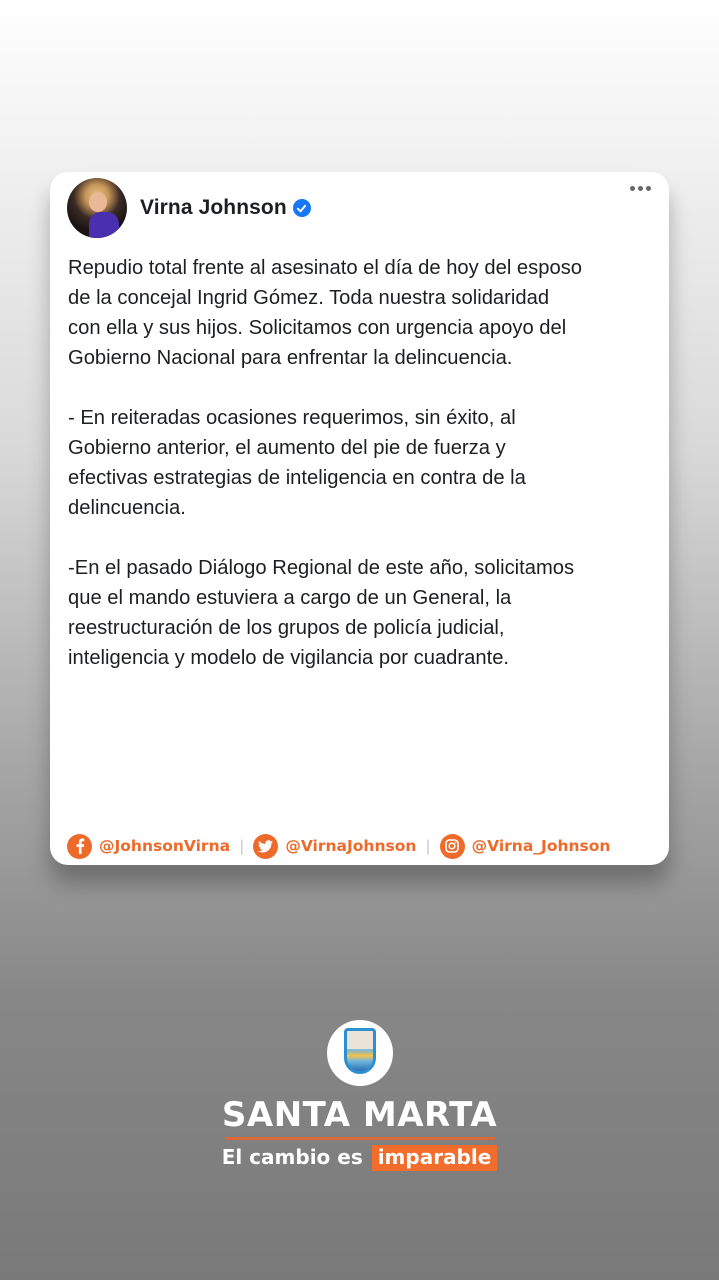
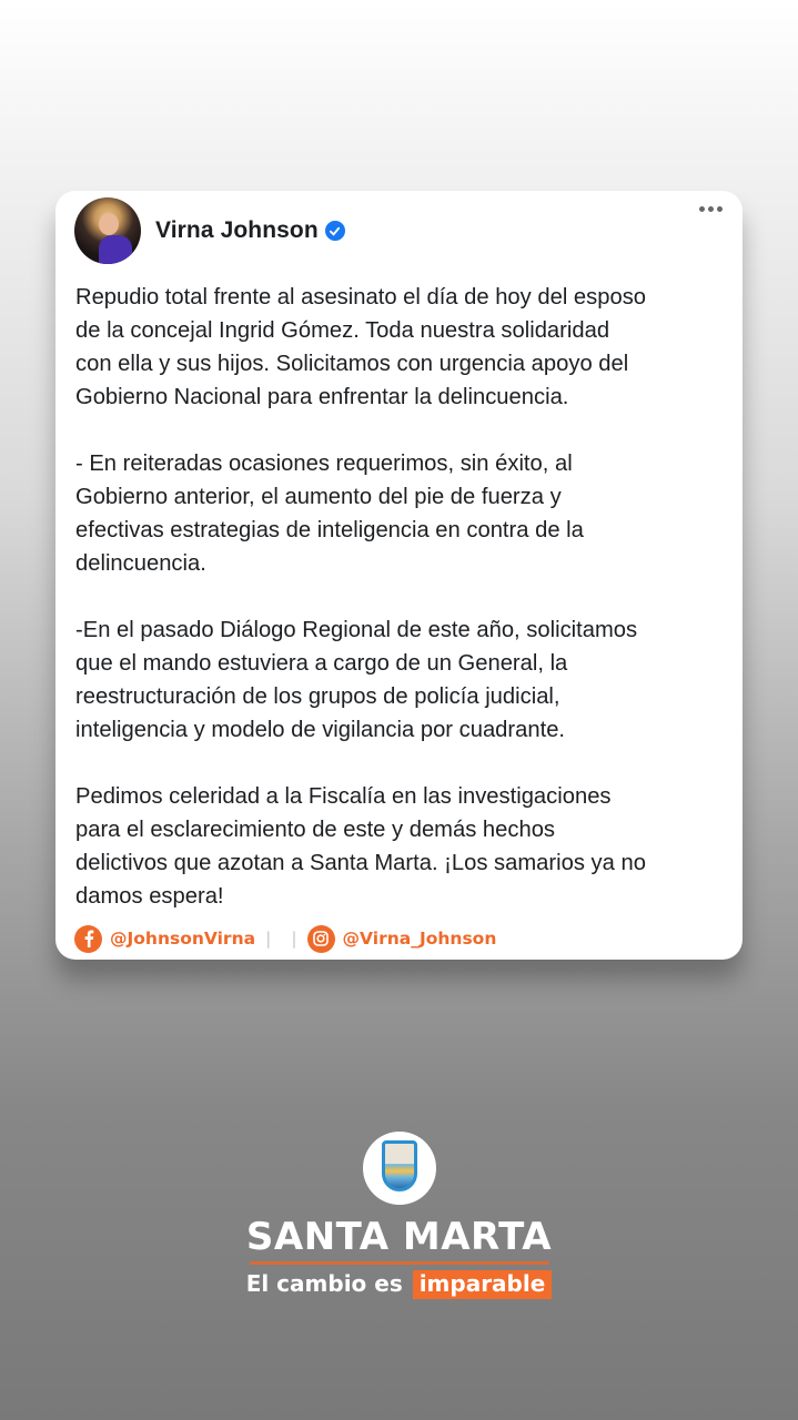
  Virna Johnson
  Repudio total frente al asesinato el día de hoy del esposo
  de la concejal Ingrid Gómez. Toda nuestra solidaridad
  con ella y sus hijos. Solicitamos con urgencia apoyo del
  Gobierno Nacional para enfrentar la delincuencia.
  - En reiteradas ocasiones requerimos, sin éxito, al
  Gobierno anterior, el aumento del pie de fuerza y
  efectivas estrategias de inteligencia en contra de la
  delincuencia.
  -En el pasado Diálogo Regional de este año, solicitamos
  que el mando estuviera a cargo de un General, la
  reestructuración de los grupos de policía judicial,
  inteligencia y modelo de vigilancia por cuadrante.
+ Pedimos celeridad a la Fiscalía en las investigaciones
+ para el esclarecimiento de este y demás hechos
+ delictivos que azotan a Santa Marta. ¡Los samarios ya no
+ damos espera!
  @JohnsonVirna
  |
- @VirnaJohnson
  |
  @Virna_Johnson
  SANTA MARTA
  El cambio es imparable
